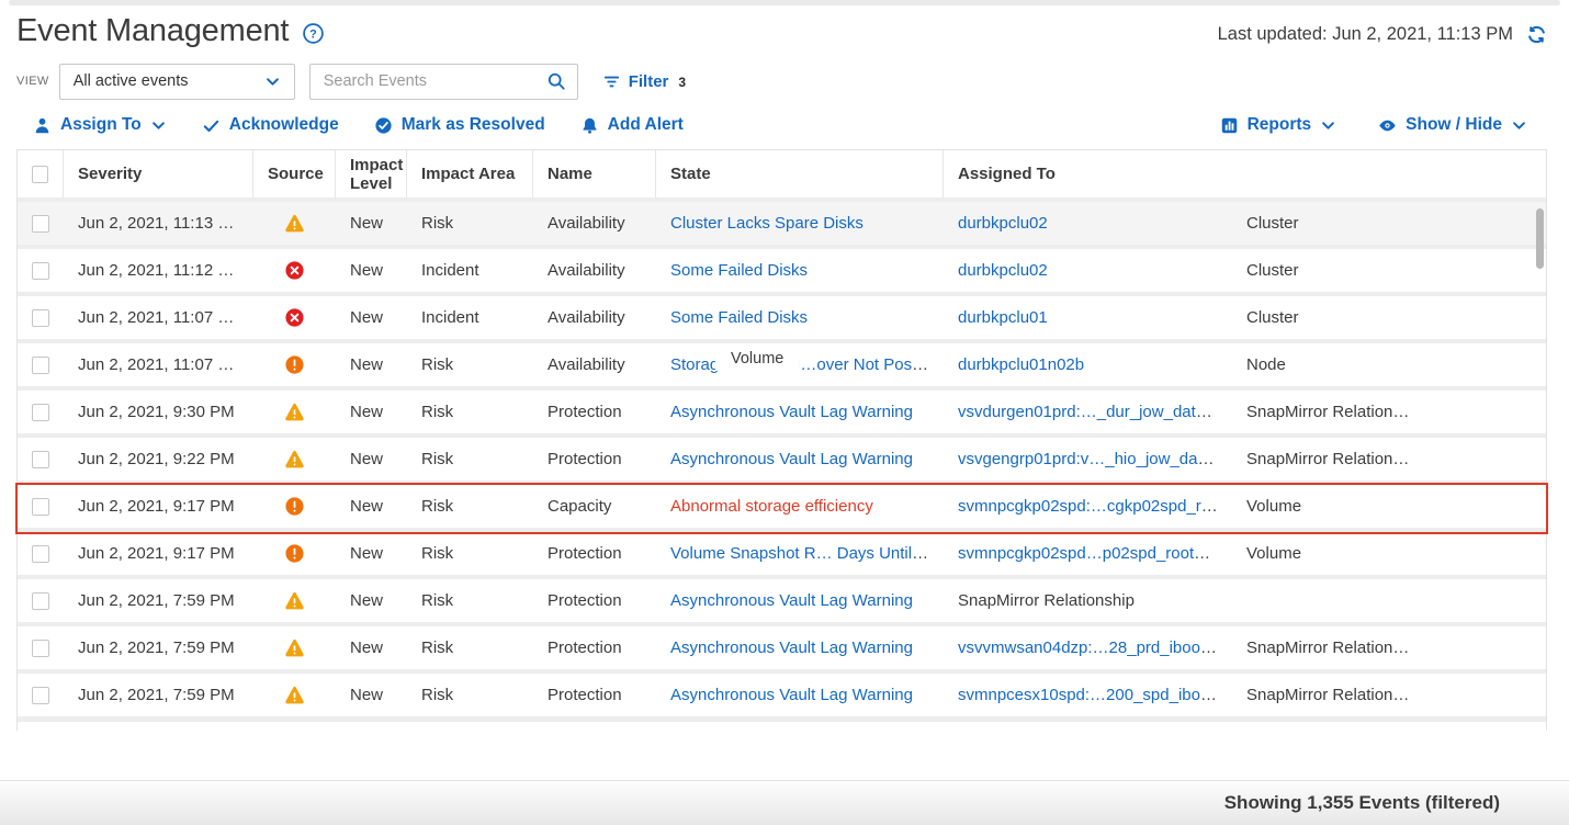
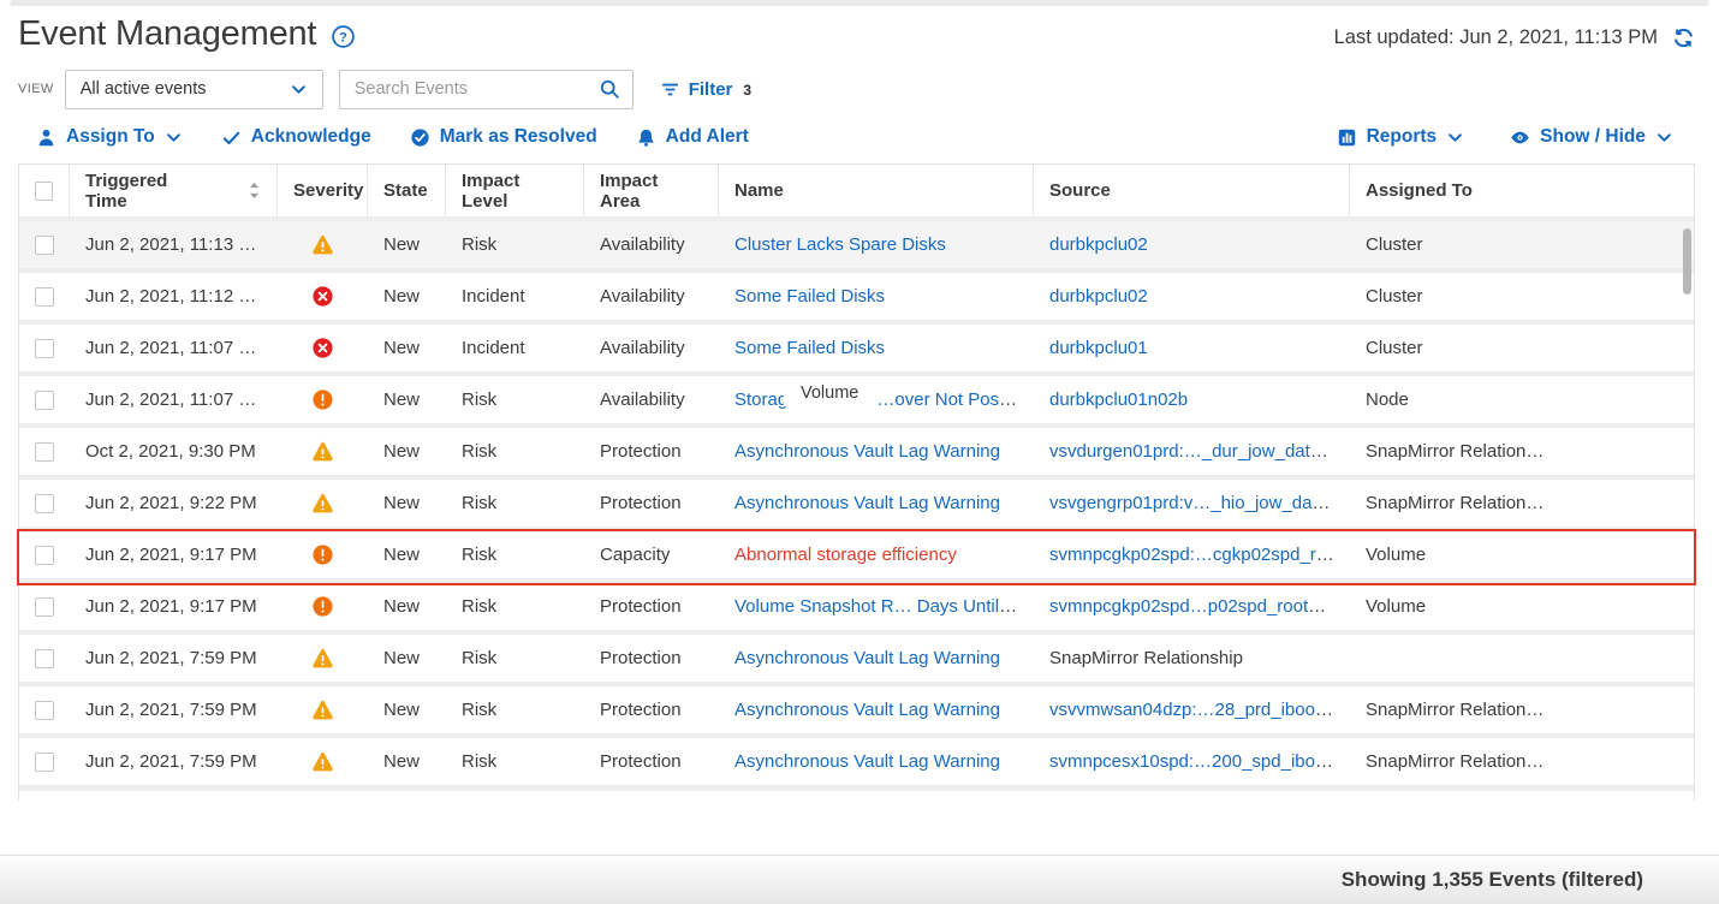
  Event Management
  ?
  Last updated: Jun 2, 2021, 11:13 PM
  VIEW
  All active events
  Search Events
  Filter
  3
  Assign To
  Acknowledge
  Mark as Resolved
  Add Alert
  Reports
  Show / Hide
+ Triggered Time
  Severity
- Source
+ State
  Impact Level
  Impact Area
  Name
- State
+ Source
  Assigned To
  Jun 2, 2021, 11:13 PM
  New
  Risk
  Availability
  Cluster Lacks Spare Disks
  durbkpclu02
  Cluster
  Jun 2, 2021, 11:12 PM
  New
  Incident
  Availability
  Some Failed Disks
  durbkpclu02
  Cluster
  Jun 2, 2021, 11:07 PM
  New
  Incident
  Availability
  Some Failed Disks
  durbkpclu01
  Cluster
  Jun 2, 2021, 11:07 PM
  New
  Risk
  Availability
  durbkpclu01n02b
  Node
- Jun 2, 2021, 9:30 PM
+ Oct 2, 2021, 9:30 PM
  New
  Risk
  Protection
  Asynchronous Vault Lag Warning
  vsvdurgen01prd:…_dur_jow_data01
  SnapMirror Relationship
  Jun 2, 2021, 9:22 PM
  New
  Risk
  Protection
  Asynchronous Vault Lag Warning
  vsvgengrp01prd:v…_hio_jow_data01
  SnapMirror Relationship
  Jun 2, 2021, 9:17 PM
  New
  Risk
  Capacity
  Abnormal storage efficiency
  svmnpcgkp02spd:…cgkp02spd_root
  Volume
  Jun 2, 2021, 9:17 PM
  New
  Risk
  Protection
  Volume Snapshot R… Days Until Full
  svmnpcgkp02spd…p02spd_root_m1
  Volume
  Jun 2, 2021, 7:59 PM
  New
  Risk
  Protection
  Asynchronous Vault Lag Warning
  SnapMirror Relationship
  Jun 2, 2021, 7:59 PM
  New
  Risk
  Protection
  Asynchronous Vault Lag Warning
  vsvvmwsan04dzp:…28_prd_iboot01
  SnapMirror Relationship
  Jun 2, 2021, 7:59 PM
  New
  Risk
  Protection
  Asynchronous Vault Lag Warning
  svmnpcesx10spd:…200_spd_iboot01
  SnapMirror Relationship
  Volume
  Showing 1,355 Events (filtered)
